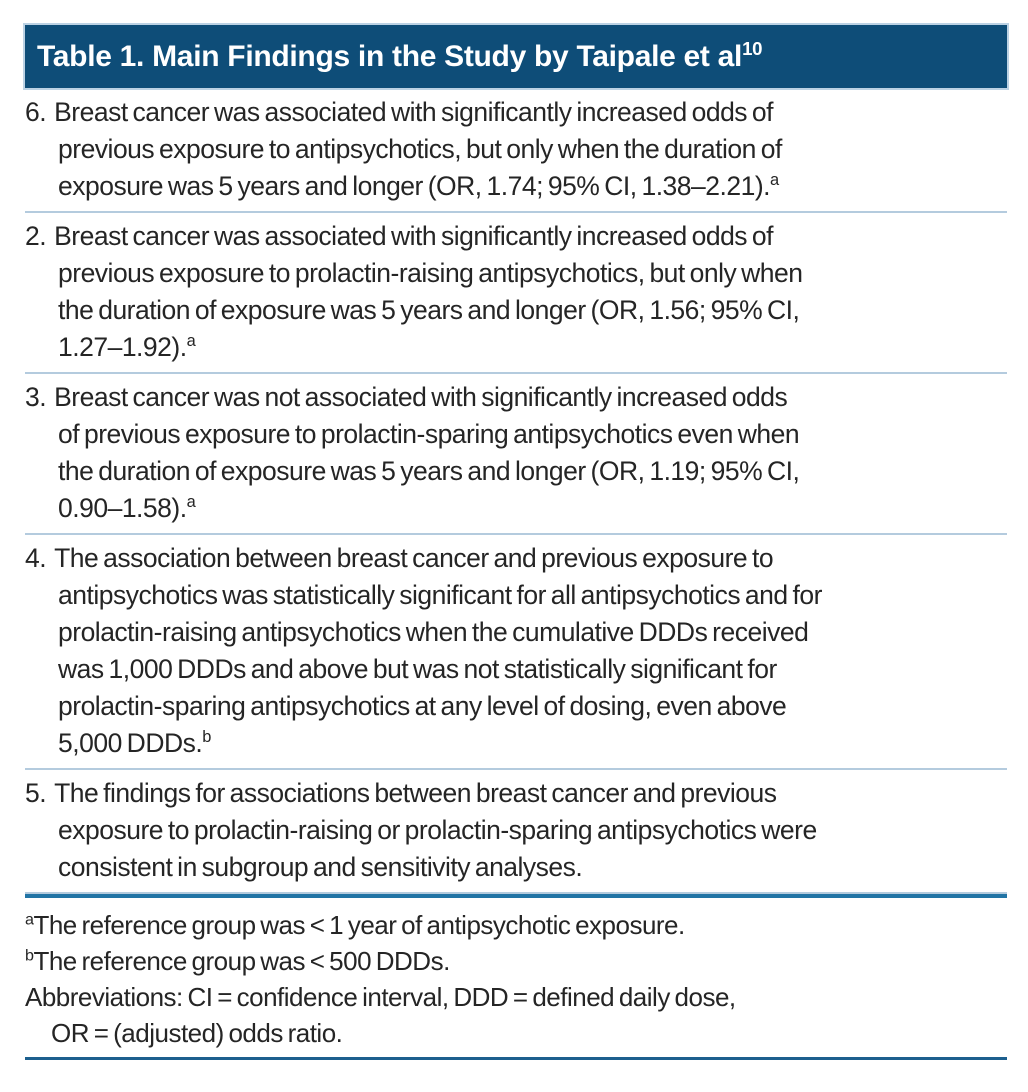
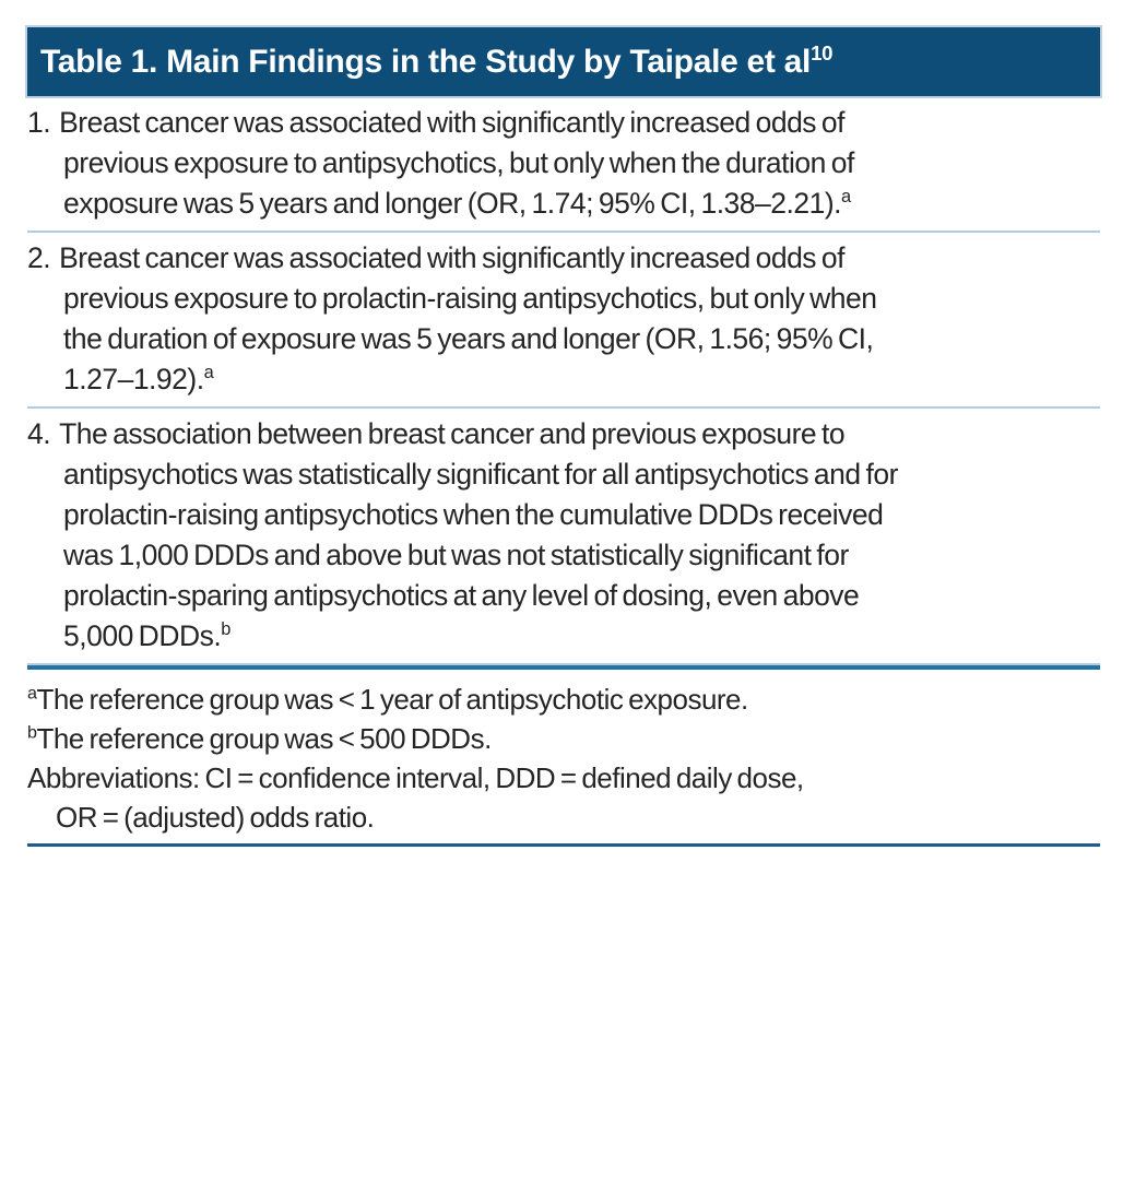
  Table 1. Main Findings in the Study by Taipale et al10
- 6. Breast cancer was associated with significantly increased odds of
+ 1. Breast cancer was associated with significantly increased odds of
  previous exposure to antipsychotics, but only when the duration of
  exposure was 5 years and longer (OR, 1.74; 95% CI, 1.38–2.21).a
  2. Breast cancer was associated with significantly increased odds of
  previous exposure to prolactin-raising antipsychotics, but only when
  the duration of exposure was 5 years and longer (OR, 1.56; 95% CI,
  1.27–1.92).a
- 3. Breast cancer was not associated with significantly increased odds
- of previous exposure to prolactin-sparing antipsychotics even when
- the duration of exposure was 5 years and longer (OR, 1.19; 95% CI,
- 0.90–1.58).a
  4. The association between breast cancer and previous exposure to
  antipsychotics was statistically significant for all antipsychotics and for
  prolactin-raising antipsychotics when the cumulative DDDs received
  was 1,000 DDDs and above but was not statistically significant for
  prolactin-sparing antipsychotics at any level of dosing, even above
  5,000 DDDs.b
- 5. The findings for associations between breast cancer and previous
- exposure to prolactin-raising or prolactin-sparing antipsychotics were
- consistent in subgroup and sensitivity analyses.
  aThe reference group was < 1 year of antipsychotic exposure.
  bThe reference group was < 500 DDDs.
  Abbreviations: CI = confidence interval, DDD = defined daily dose,
  OR = (adjusted) odds ratio.
